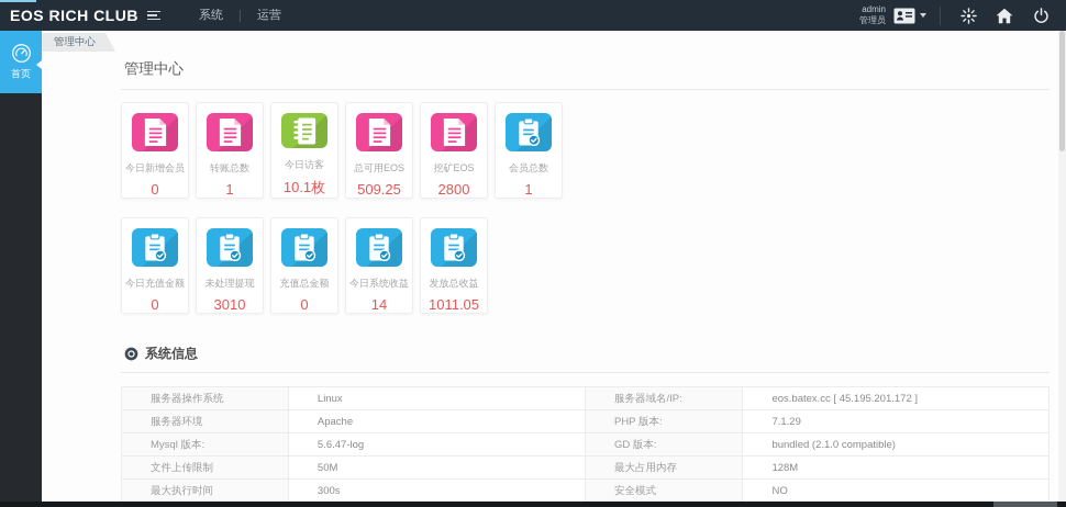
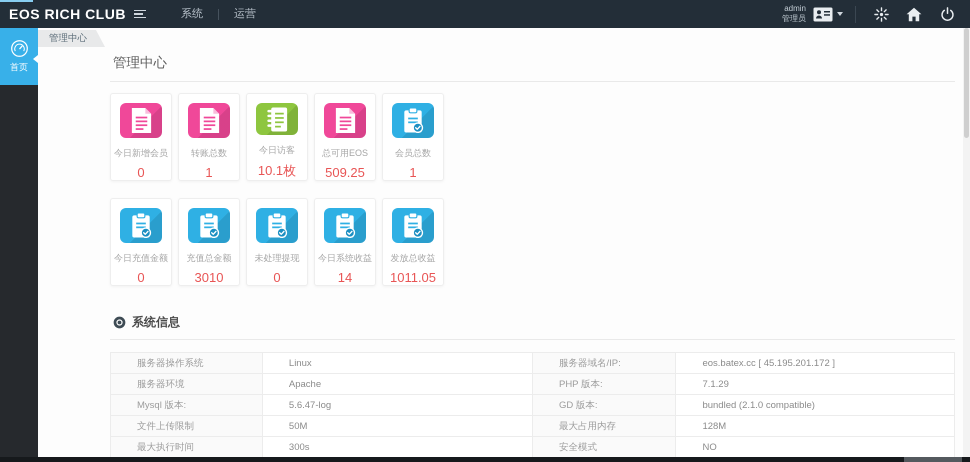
  EOS RICH CLUB
  系统
  运营
  admin
  管理员
  首页
  管理中心
  管理中心
  今日新增会员
  0
  转账总数
  1
  今日访客
  10.1枚
  总可用EOS
  509.25
- 挖矿EOS
- 2800
  会员总数
  1
  今日充值金额
  0
- 未处理提现
+ 充值总金额
  3010
- 充值总金额
+ 未处理提现
  0
  今日系统收益
  14
  发放总收益
  1011.05
  系统信息
  服务器操作系统	Linux	服务器域名/IP:	eos.batex.cc [ 45.195.201.172 ]
  服务器环境	Apache	PHP 版本:	7.1.29
  Mysql 版本:	5.6.47-log	GD 版本:	bundled (2.1.0 compatible)
  文件上传限制	50M	最大占用内存	128M
  最大执行时间	300s	安全模式	NO
